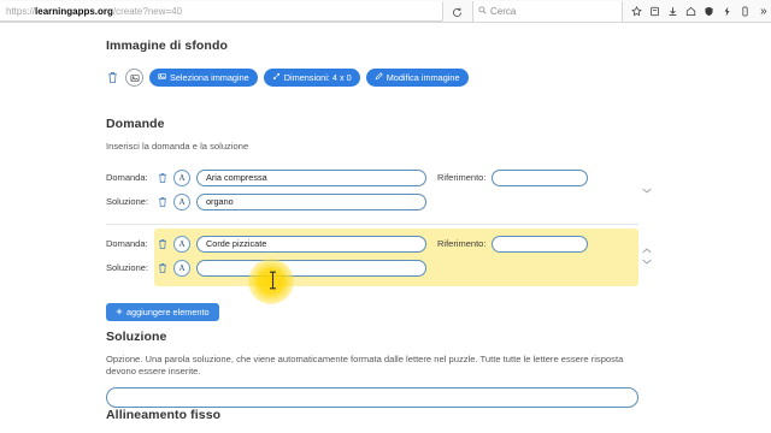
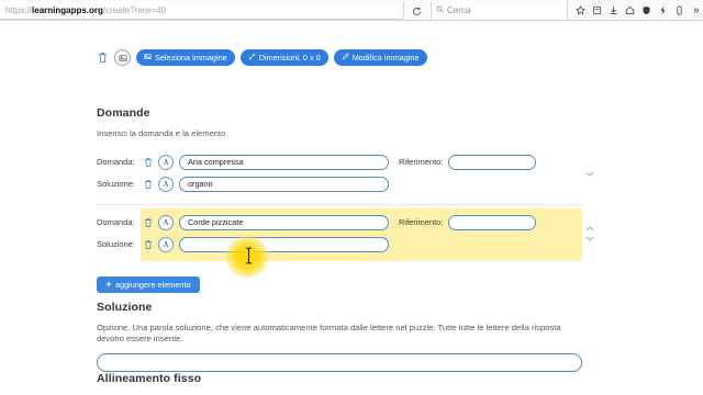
  https://
  learningapps.org
  /create?new=40
  Cerca
- Immagine di sfondo
  Seleziona immagine
- Dimensioni: 4 x 0
+ Dimensioni: 0 x 0
  Modifica immagine
  Domande
- Inserisci la domanda e la soluzione
+ Inserisci la domanda e la elemento
  Domanda:
  A
  Aria compressa
  Riferimento:
  Soluzione:
  A
  organo
  Domanda:
  A
  Corde pizzicate
  Riferimento:
  Soluzione:
  A
  aggiungere elemento
  Soluzione
- Opzione. Una parola soluzione, che viene automaticamente formata dalle lettere nel puzzle. Tutte tutte le lettere essere risposta devono essere inserite.
+ Opzione. Una parola soluzione, che viene automaticamente formata dalle lettere nel puzzle. Tutte tutte le lettere della risposta devono essere inserite.
  Allineamento fisso
